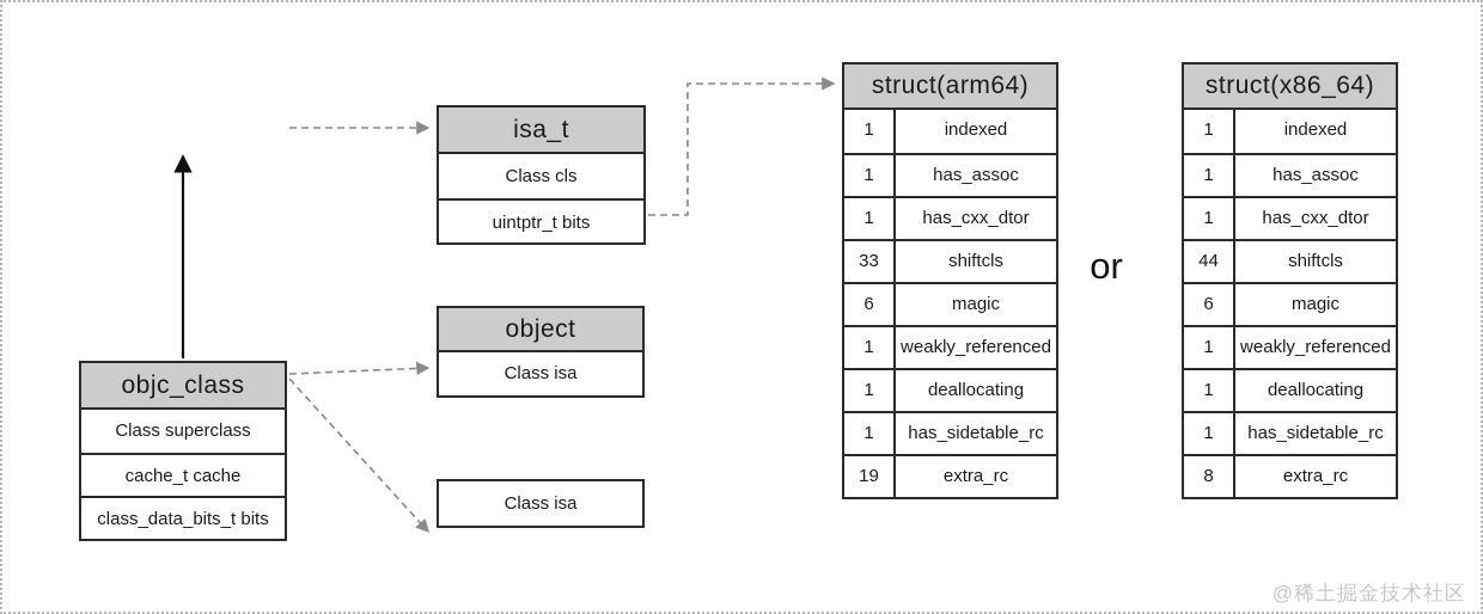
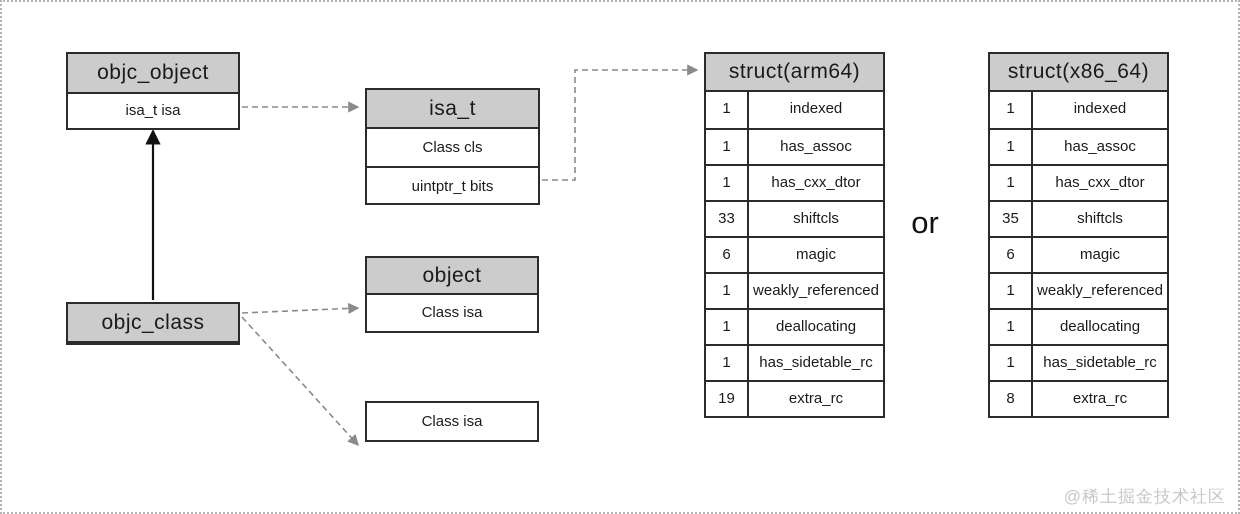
+ objc_object
+ isa_t isa
  objc_class
- Class superclass
- cache_t cache
- class_data_bits_t bits
  isa_t
  Class cls
  uintptr_t bits
  object
  Class isa
  Class isa
  struct(arm64)
  1
  indexed
  1
  has_assoc
  1
  has_cxx_dtor
  33
  shiftcls
  6
  magic
  1
  weakly_referenced
  1
  deallocating
  1
  has_sidetable_rc
  19
  extra_rc
  or
  struct(x86_64)
  1
  indexed
  1
  has_assoc
  1
  has_cxx_dtor
- 44
+ 35
  shiftcls
  6
  magic
  1
  weakly_referenced
  1
  deallocating
  1
  has_sidetable_rc
  8
  extra_rc
  @稀土掘金技术社区
